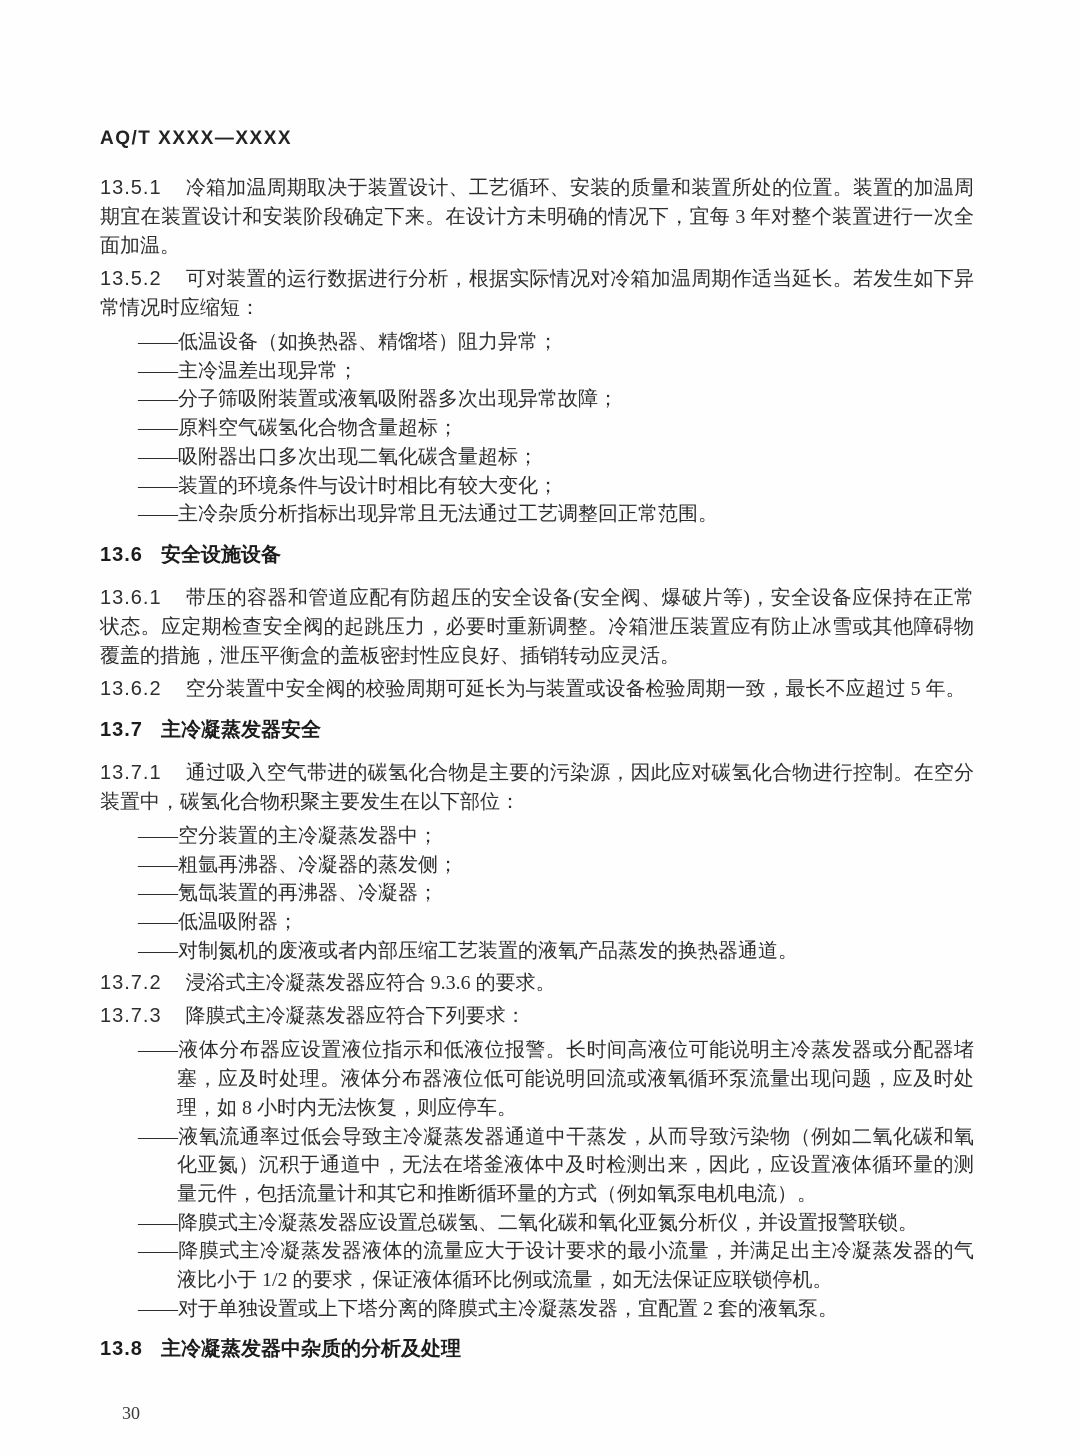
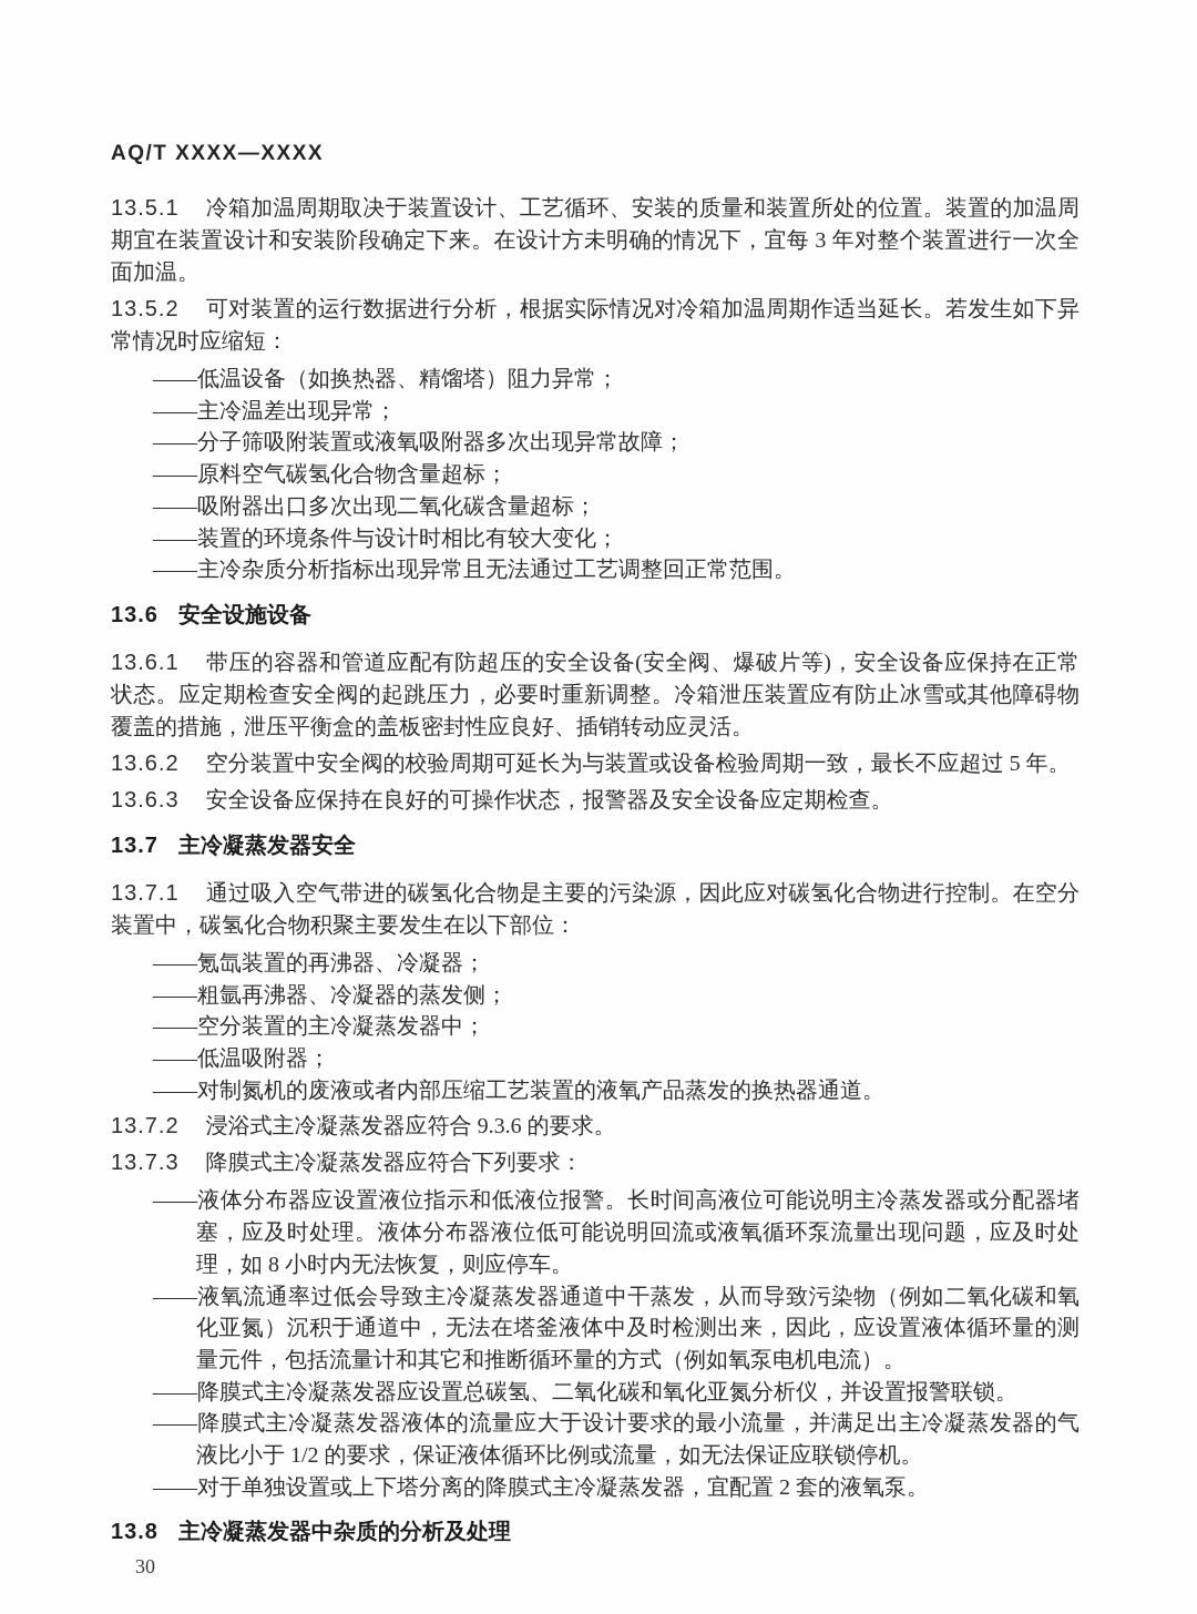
  AQ/T XXXX—XXXX
  13.5.1 冷箱加温周期取决于装置设计、工艺循环、安装的质量和装置所处的位置。装置的加温周期宜在装置设计和安装阶段确定下来。在设计方未明确的情况下，宜每 3 年对整个装置进行一次全面加温。
  13.5.2 可对装置的运行数据进行分析，根据实际情况对冷箱加温周期作适当延长。若发生如下异常情况时应缩短：
  ——低温设备（如换热器、精馏塔）阻力异常；
  ——主冷温差出现异常；
  ——分子筛吸附装置或液氧吸附器多次出现异常故障；
  ——原料空气碳氢化合物含量超标；
  ——吸附器出口多次出现二氧化碳含量超标；
  ——装置的环境条件与设计时相比有较大变化；
  ——主冷杂质分析指标出现异常且无法通过工艺调整回正常范围。
  13.6 安全设施设备
  13.6.1 带压的容器和管道应配有防超压的安全设备(安全阀、爆破片等)，安全设备应保持在正常状态。应定期检查安全阀的起跳压力，必要时重新调整。冷箱泄压装置应有防止冰雪或其他障碍物覆盖的措施，泄压平衡盒的盖板密封性应良好、插销转动应灵活。
  13.6.2 空分装置中安全阀的校验周期可延长为与装置或设备检验周期一致，最长不应超过 5 年。
+ 13.6.3 安全设备应保持在良好的可操作状态，报警器及安全设备应定期检查。
  13.7 主冷凝蒸发器安全
  13.7.1 通过吸入空气带进的碳氢化合物是主要的污染源，因此应对碳氢化合物进行控制。在空分装置中，碳氢化合物积聚主要发生在以下部位：
- ——空分装置的主冷凝蒸发器中；
+ ——氪氙装置的再沸器、冷凝器；
  ——粗氩再沸器、冷凝器的蒸发侧；
- ——氪氙装置的再沸器、冷凝器；
+ ——空分装置的主冷凝蒸发器中；
  ——低温吸附器；
  ——对制氮机的废液或者内部压缩工艺装置的液氧产品蒸发的换热器通道。
  13.7.2 浸浴式主冷凝蒸发器应符合 9.3.6 的要求。
  13.7.3 降膜式主冷凝蒸发器应符合下列要求：
  ——液体分布器应设置液位指示和低液位报警。长时间高液位可能说明主冷蒸发器或分配器堵塞，应及时处理。液体分布器液位低可能说明回流或液氧循环泵流量出现问题，应及时处理，如 8 小时内无法恢复，则应停车。
  ——液氧流通率过低会导致主冷凝蒸发器通道中干蒸发，从而导致污染物（例如二氧化碳和氧化亚氮）沉积于通道中，无法在塔釜液体中及时检测出来，因此，应设置液体循环量的测量元件，包括流量计和其它和推断循环量的方式（例如氧泵电机电流）。
  ——降膜式主冷凝蒸发器应设置总碳氢、二氧化碳和氧化亚氮分析仪，并设置报警联锁。
  ——降膜式主冷凝蒸发器液体的流量应大于设计要求的最小流量，并满足出主冷凝蒸发器的气液比小于 1/2 的要求，保证液体循环比例或流量，如无法保证应联锁停机。
  ——对于单独设置或上下塔分离的降膜式主冷凝蒸发器，宜配置 2 套的液氧泵。
  13.8 主冷凝蒸发器中杂质的分析及处理
  30
